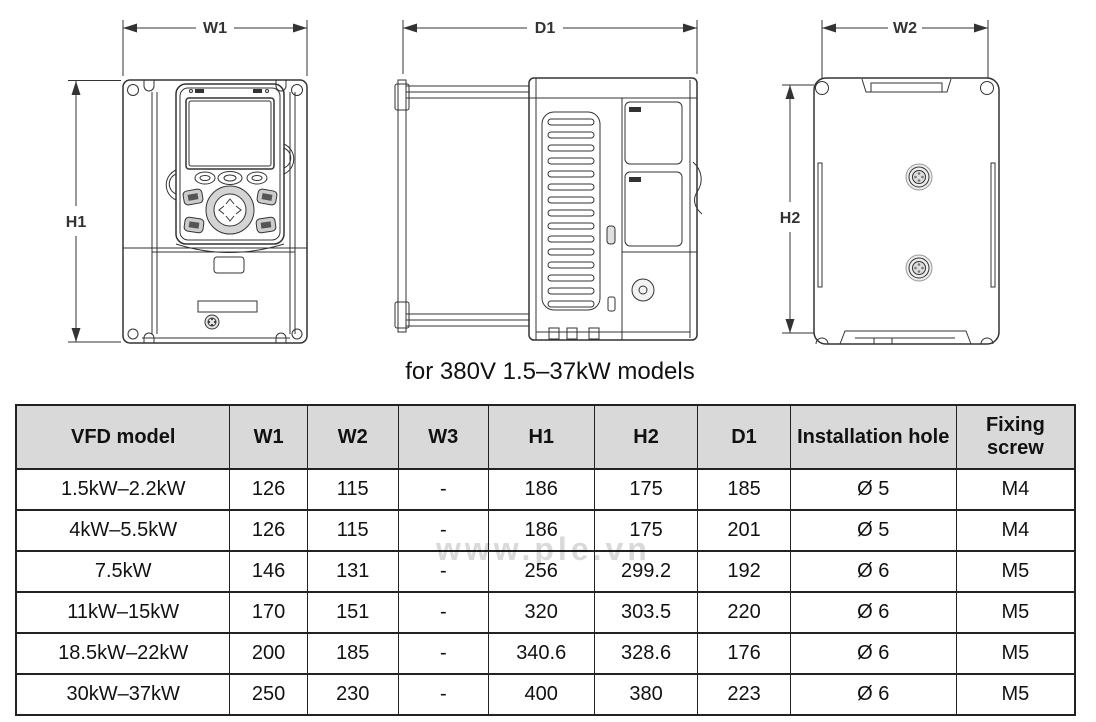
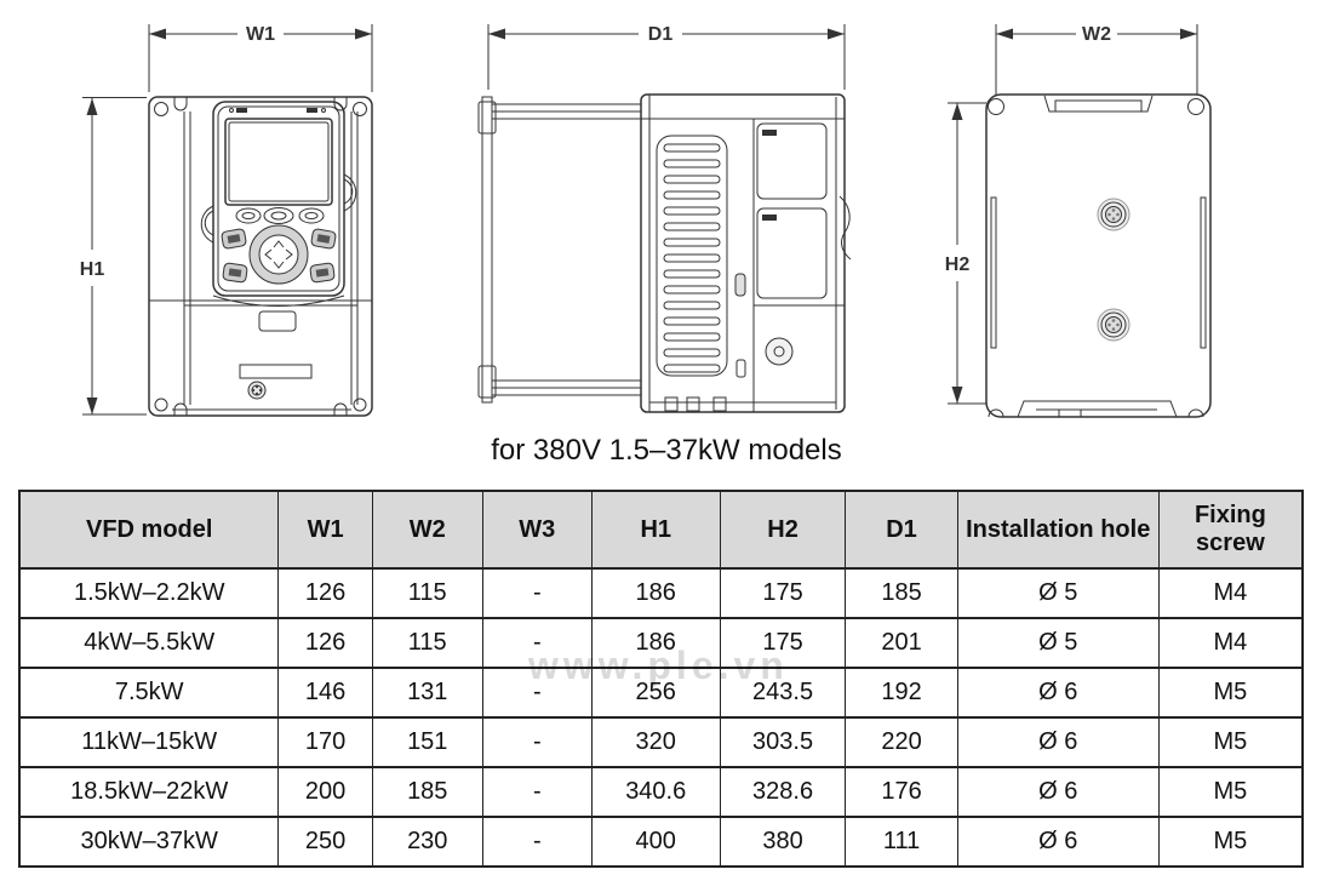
  W1
  H1
  D1
  W2
  H2
  for 380V 1.5–37kW models
  www.ple.vn
  VFD model	W1	W2	W3	H1	H2	D1	Installation hole	Fixing screw
  1.5kW–2.2kW	126	115	-	186	175	185	Ø 5	M4
  4kW–5.5kW	126	115	-	186	175	201	Ø 5	M4
- 7.5kW	146	131	-	256	299.2	192	Ø 6	M5
+ 7.5kW	146	131	-	256	243.5	192	Ø 6	M5
  11kW–15kW	170	151	-	320	303.5	220	Ø 6	M5
  18.5kW–22kW	200	185	-	340.6	328.6	176	Ø 6	M5
- 30kW–37kW	250	230	-	400	380	223	Ø 6	M5
+ 30kW–37kW	250	230	-	400	380	111	Ø 6	M5
